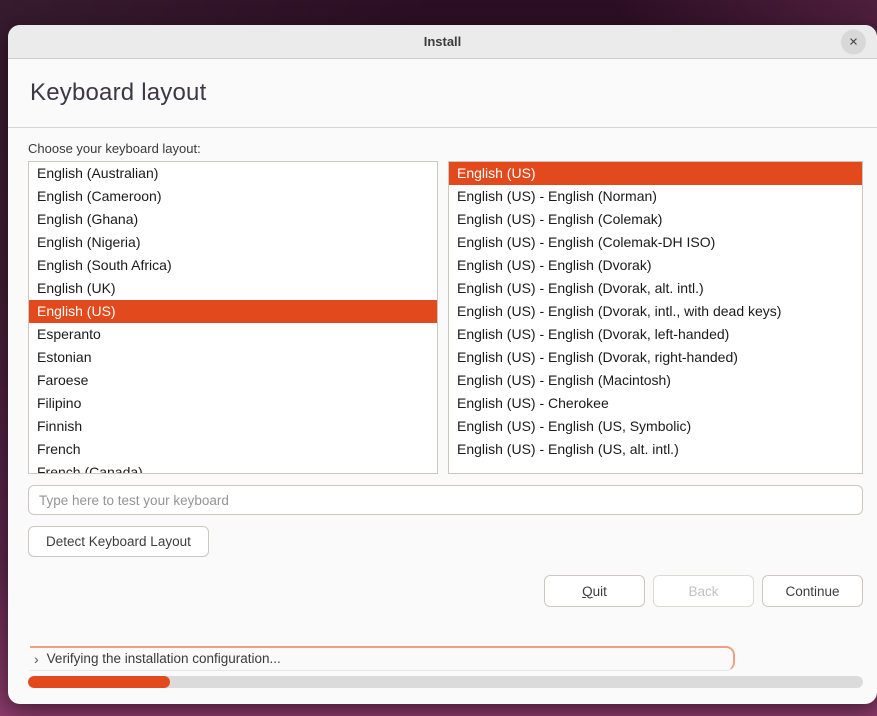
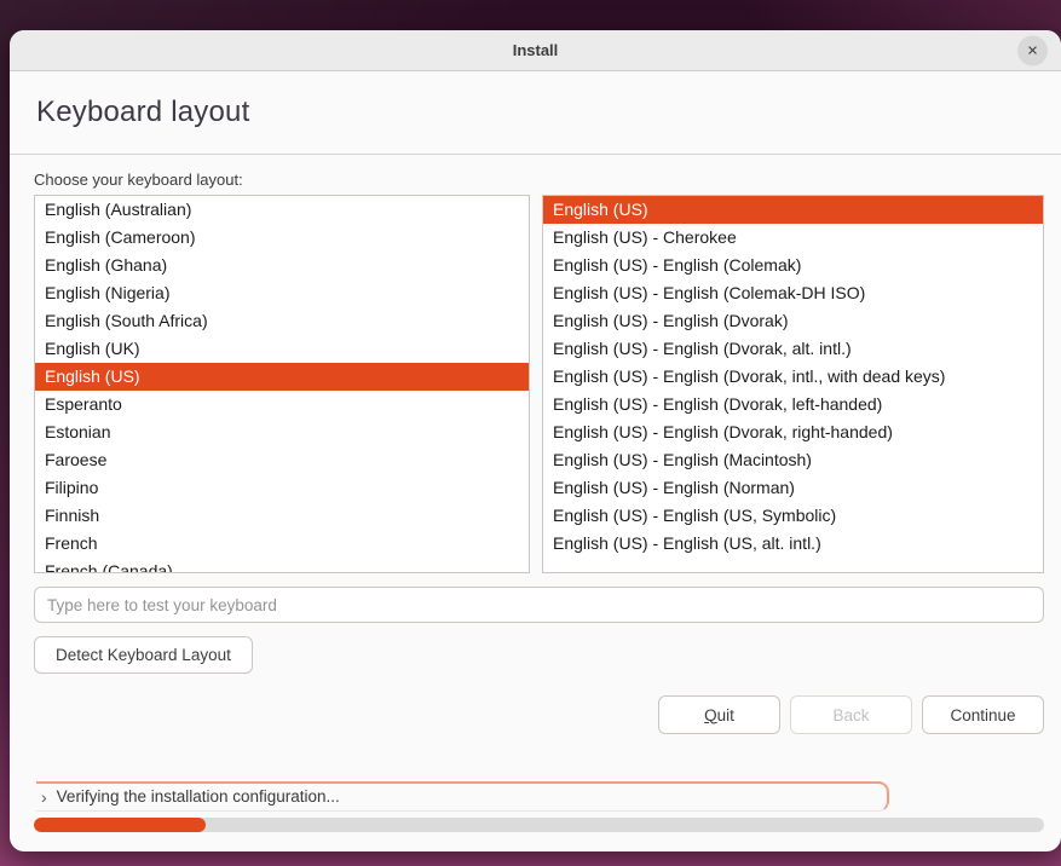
  Install
  ×
  Keyboard layout
  Choose your keyboard layout:
  English (Australian)
  English (Cameroon)
  English (Ghana)
  English (Nigeria)
  English (South Africa)
  English (UK)
  English (US)
  Esperanto
  Estonian
  Faroese
  Filipino
  Finnish
  French
  French (Canada)
  English (US)
- English (US) - English (Norman)
+ English (US) - Cherokee
  English (US) - English (Colemak)
  English (US) - English (Colemak-DH ISO)
  English (US) - English (Dvorak)
  English (US) - English (Dvorak, alt. intl.)
  English (US) - English (Dvorak, intl., with dead keys)
  English (US) - English (Dvorak, left-handed)
  English (US) - English (Dvorak, right-handed)
  English (US) - English (Macintosh)
- English (US) - Cherokee
+ English (US) - English (Norman)
  English (US) - English (US, Symbolic)
  English (US) - English (US, alt. intl.)
  Type here to test your keyboard
  Detect Keyboard Layout
  Quit
  Back
  Continue
  ›
  Verifying the installation configuration...
